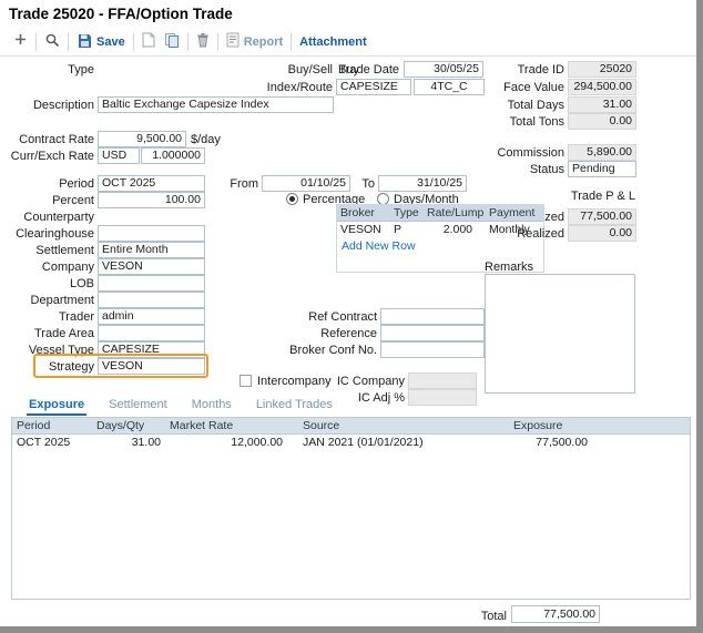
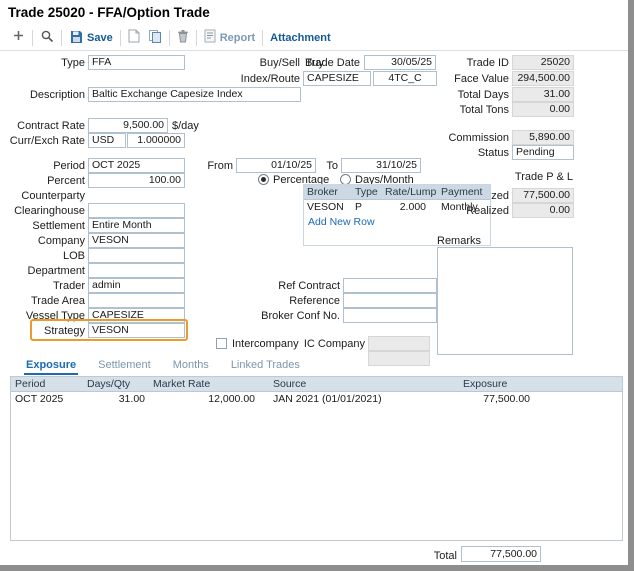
  Trade 25020 - FFA/Option Trade
  Save
  Report
  Attachment
  Type
+ FFA
  Buy/Sell
  Buy
  Trade Date
  30/05/25
  Trade ID
  25020
  Index/Route
  CAPESIZE
  4TC_C
  Face Value
  294,500.00
  Description
  Baltic Exchange Capesize Index
  Total Days
  31.00
  Total Tons
  0.00
  Contract Rate
  9,500.00
  $/day
  Curr/Exch Rate
  USD
  1.000000
  Commission
  5,890.00
  Status
  Pending
  Period
  OCT 2025
  From
  01/10/25
  To
  31/10/25
  Percent
  100.00
  Percentage
  Days/Month
  Trade P & L
  Counterparty
  77,500.00
  Broker
  Type
  Rate/Lump
  Payment
  VESON
  P
  2.000
  Monthly
  Add New Row
  Clearinghouse
  Realized
  0.00
  Settlement
  Entire Month
  Company
  VESON
  LOB
  Department
  Remarks
  Trader
  admin
  Ref Contract
  Trade Area
  Reference
  Vessel Type
  CAPESIZE
  Broker Conf No.
  Strategy
  VESON
  Intercompany
  IC Company
- IC Adj %
  Exposure
  Settlement
  Months
  Linked Trades
  Period
  Days/Qty
  Market Rate
  Source
  Exposure
  OCT 2025
  31.00
  12,000.00
  JAN 2021 (01/01/2021)
  77,500.00
  Total
  77,500.00
